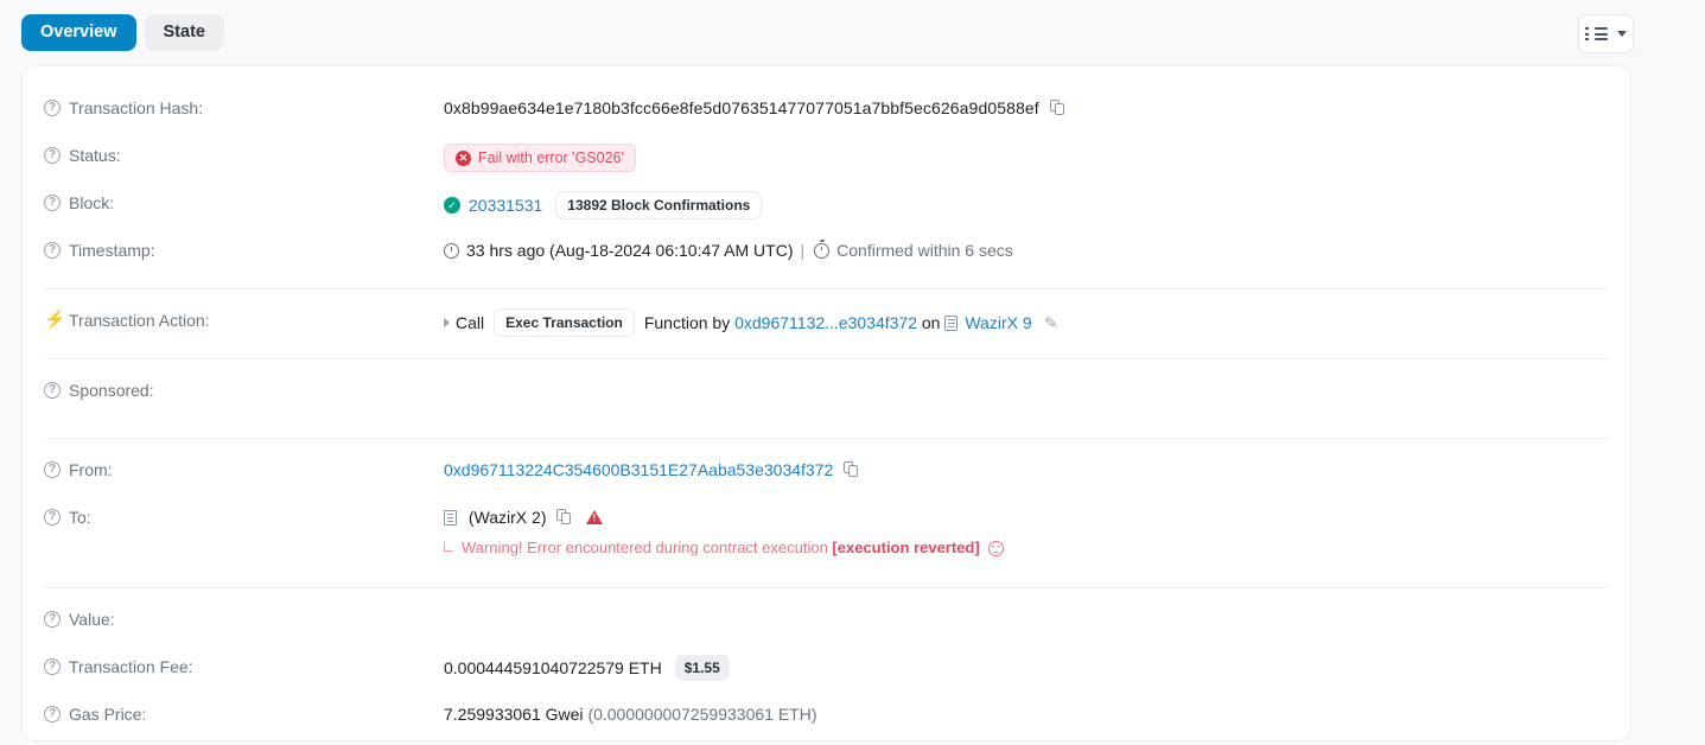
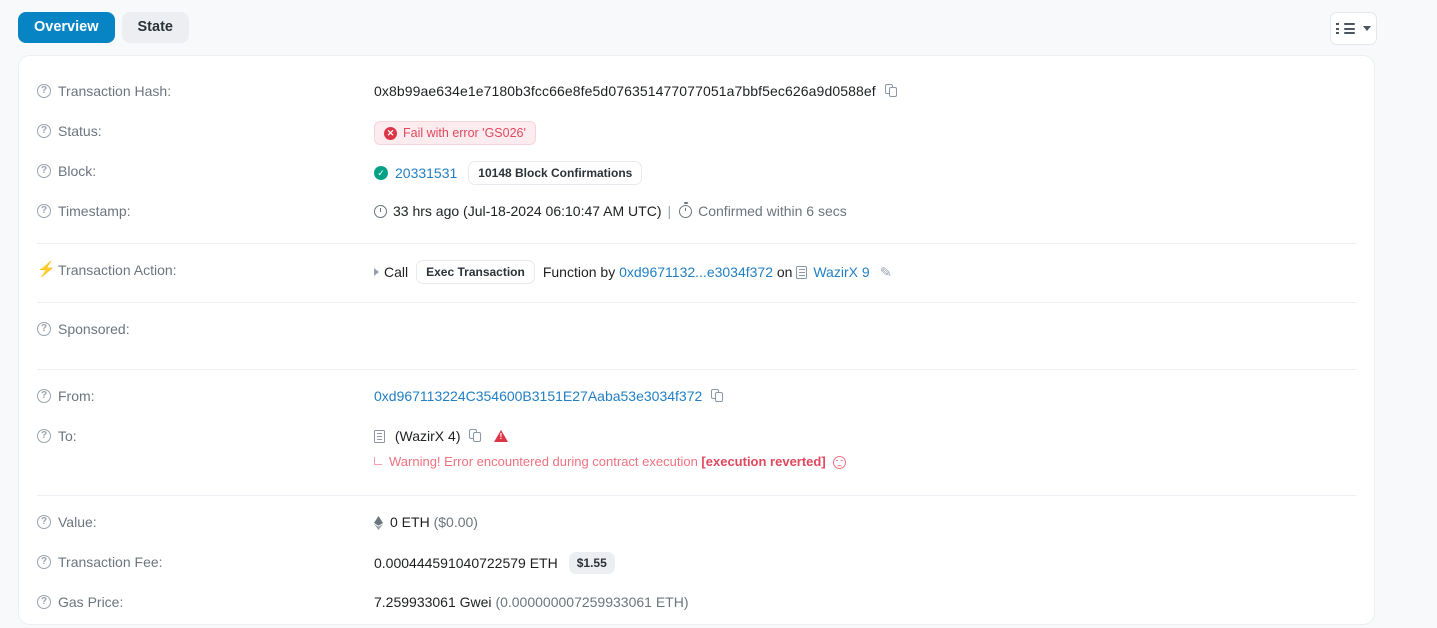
  Overview
  State
  ?
  Transaction Hash:
  0x8b99ae634e1e7180b3fcc66e8fe5d076351477077051a7bbf5ec626a9d0588ef
  ?
  Status:
  ✕
  Fail with error 'GS026'
  ?
  Block:
  ✓
  20331531
- 13892 Block Confirmations
+ 10148 Block Confirmations
  ?
  Timestamp:
- 33 hrs ago (Aug-18-2024 06:10:47 AM UTC)
+ 33 hrs ago (Jul-18-2024 06:10:47 AM UTC)
  |
  Confirmed within 6 secs
  ⚡
  Transaction Action:
  Call
  Exec Transaction
  Function by
  0xd9671132...e3034f372
  on
  WazirX 9
  ?
  Sponsored:
  ?
  From:
  0xd967113224C354600B3151E27Aaba53e3034f372
  ?
  To:
- (WazirX 2)
+ (WazirX 4)
  Warning! Error encountered during contract execution
  [execution reverted]
  ?
  Value:
+ 0 ETH
+ ($0.00)
  ?
  Transaction Fee:
  0.000444591040722579 ETH
  $1.55
  ?
  Gas Price:
  7.259933061 Gwei
  (0.000000007259933061 ETH)
